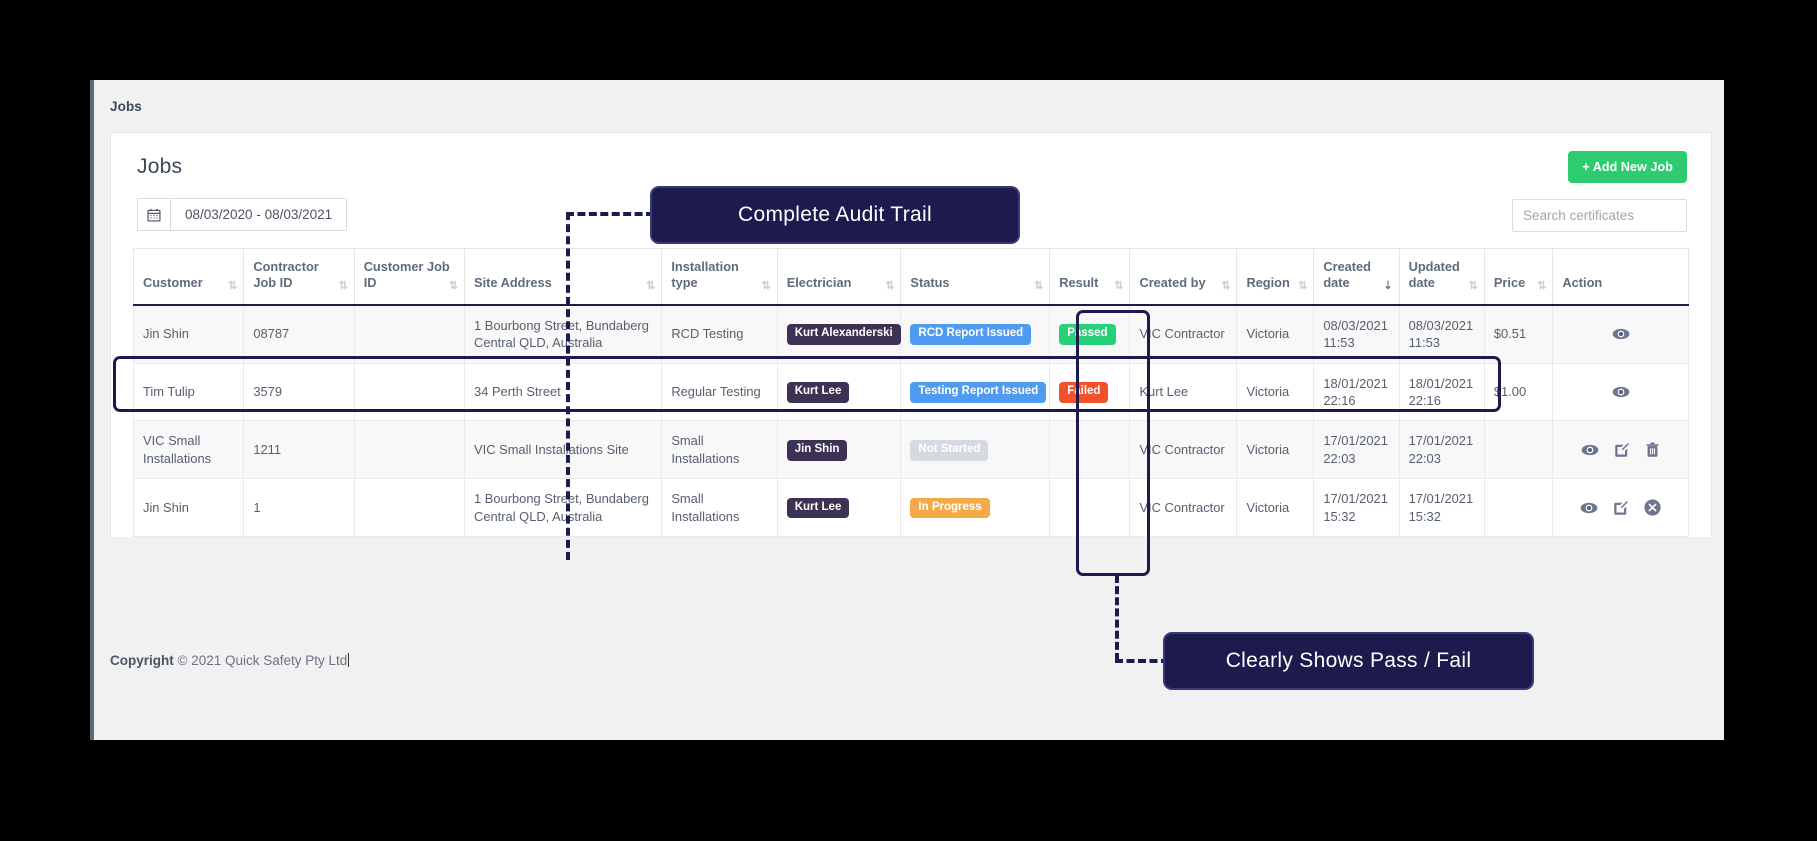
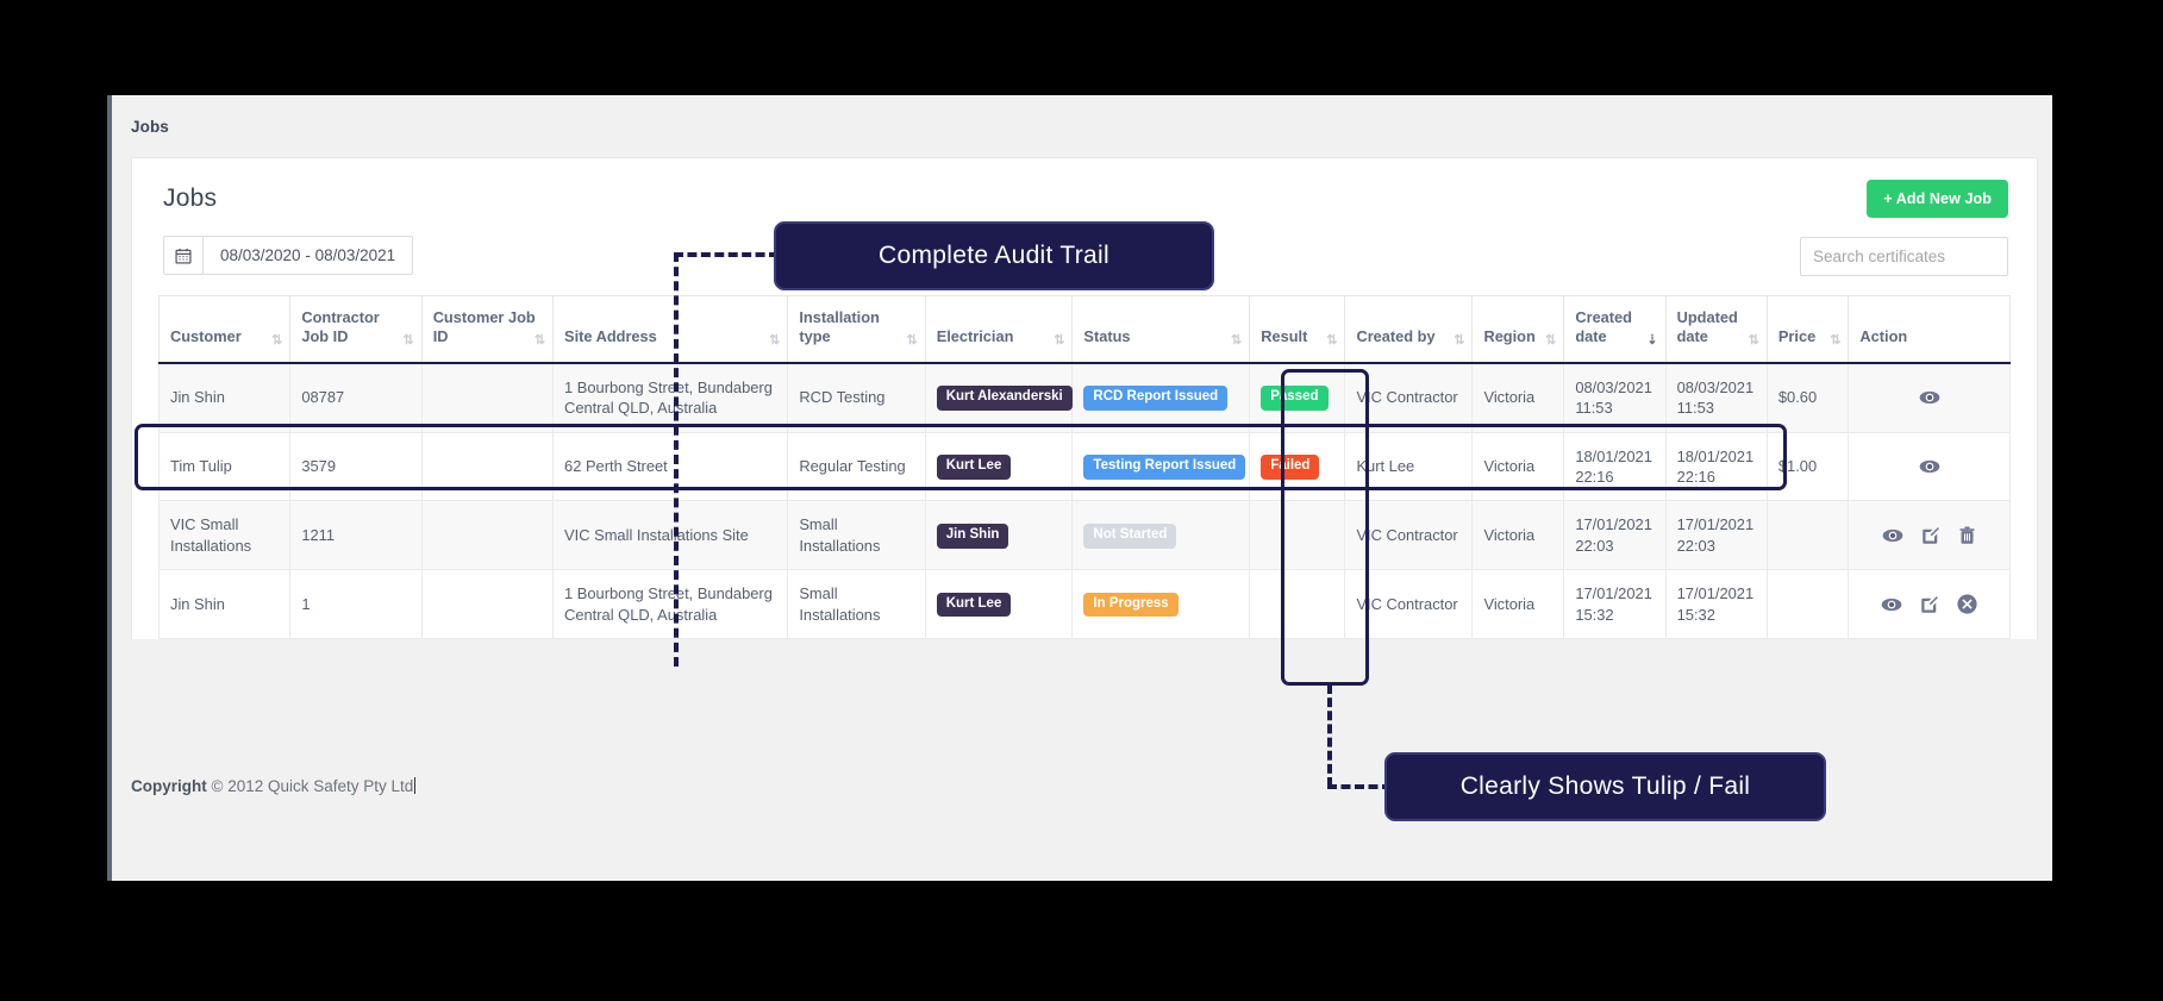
  Jobs
  Jobs
  08/03/2020 - 08/03/2021
  + Add New Job
  Search certificates
  Customer ⇅	Contractor Job ID ⇅	Customer Job ID ⇅	Site Address ⇅	Installation type ⇅	Electrician ⇅	Status ⇅	Result ⇅	Created by ⇅	Region ⇅	Created date ⇣	Updated date ⇅	Price ⇅	Action
- Jin Shin	08787		1 Bourbong Street, Bundaberg Central QLD, Australia	RCD Testing	Kurt Alexanderski	RCD Report Issued	Passed	VIC Contractor	Victoria	08/03/2021 11:53	08/03/2021 11:53	$0.51
+ Jin Shin	08787		1 Bourbong Street, Bundaberg Central QLD, Australia	RCD Testing	Kurt Alexanderski	RCD Report Issued	Passed	VIC Contractor	Victoria	08/03/2021 11:53	08/03/2021 11:53	$0.60
- Tim Tulip	3579		34 Perth Street	Regular Testing	Kurt Lee	Testing Report Issued	Failed	Kurt Lee	Victoria	18/01/2021 22:16	18/01/2021 22:16	$1.00
+ Tim Tulip	3579		62 Perth Street	Regular Testing	Kurt Lee	Testing Report Issued	Failed	Kurt Lee	Victoria	18/01/2021 22:16	18/01/2021 22:16	$1.00
  VIC Small Installations	1211		VIC Small Installations Site	Small Installations	Jin Shin	Not Started		VIC Contractor	Victoria	17/01/2021 22:03	17/01/2021 22:03
  Jin Shin	1		1 Bourbong Street, Bundaberg Central QLD, Australia	Small Installations	Kurt Lee	In Progress		VIC Contractor	Victoria	17/01/2021 15:32	17/01/2021 15:32
- Copyright © 2021 Quick Safety Pty Ltd
+ Copyright © 2012 Quick Safety Pty Ltd
  Complete Audit Trail
- Clearly Shows Pass / Fail
+ Clearly Shows Tulip / Fail
